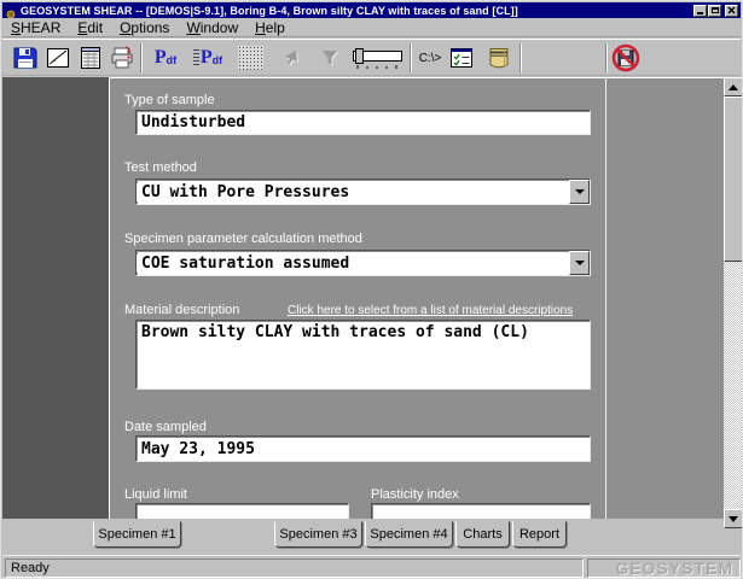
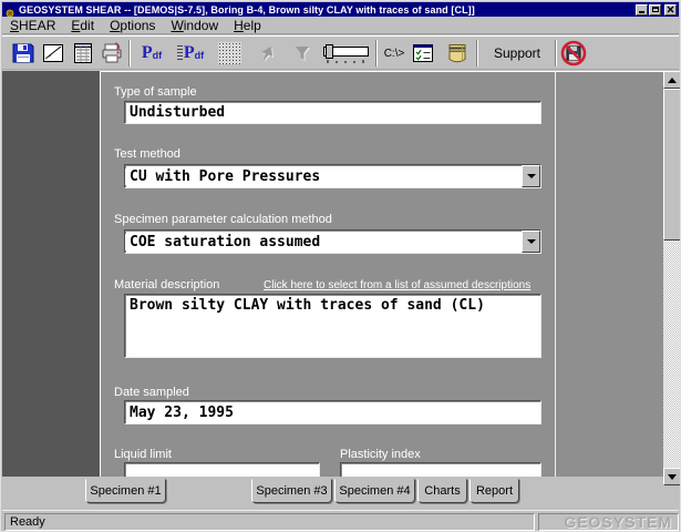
- GEOSYSTEM SHEAR -- [DEMOS|S-9.1], Boring B-4, Brown silty CLAY with traces of sand [CL]]
+ GEOSYSTEM SHEAR -- [DEMOS|S-7.5], Boring B-4, Brown silty CLAY with traces of sand [CL]]
  SHEAR
  Edit
  Options
  Window
  Help
  P
  df
  P
  df
  C:\>
+ Support
  Type of sample
  Undisturbed
  Test method
  CU with Pore Pressures
  Specimen parameter calculation method
  COE saturation assumed
  Material description
- Click here to select from a list of material descriptions
+ Click here to select from a list of assumed descriptions
  Brown silty CLAY with traces of sand (CL)
  Date sampled
  May 23, 1995
  Liquid limit
  Plasticity index
  Specimen #1
  Specimen #3
  Specimen #4
  Charts
  Report
  Ready
  GEOSYSTEM
